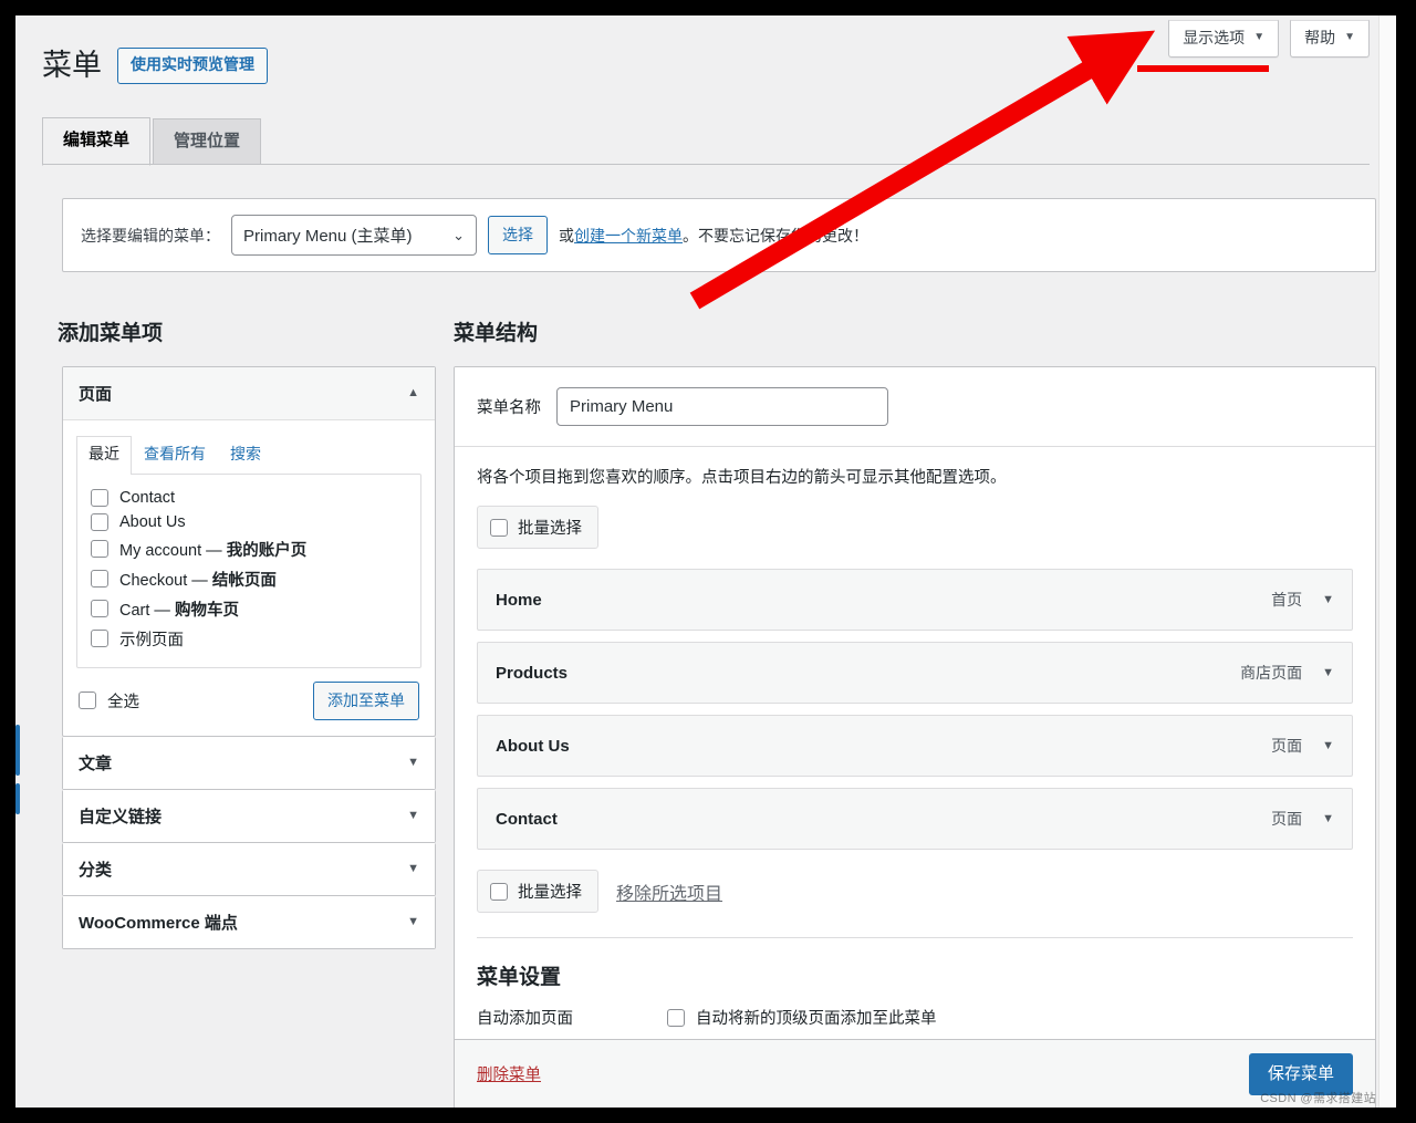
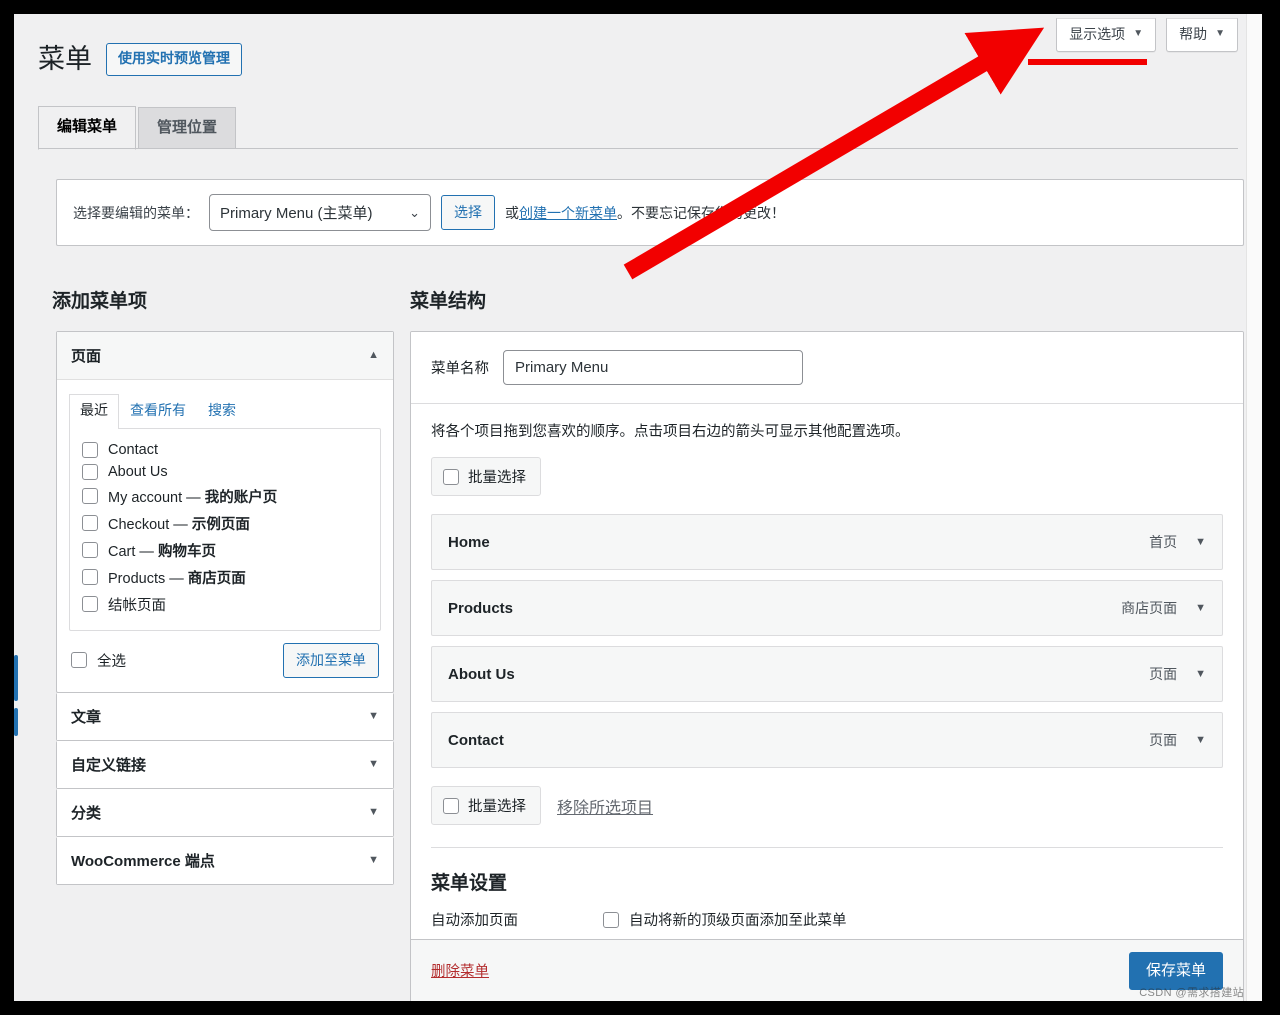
  显示选项
  ▼
  帮助
  ▼
  菜单
  使用实时预览管理
  编辑菜单
  管理位置
  选择要编辑的菜单：
  Primary Menu (主菜单)
  ⌄
  选择
  或创建一个新菜单。不要忘记保存更改！
  添加菜单项
  菜单结构
  页面
  ▲
  最近
  查看所有
  搜索
  Contact
  About Us
  My account — 我的账户页
- Checkout — 结帐页面
+ Checkout — 示例页面
  Cart — 购物车页
+ Products — 商店页面
- 示例页面
+ 结帐页面
  全选
  添加至菜单
  文章
  ▼
  自定义链接
  ▼
  分类
  ▼
  WooCommerce 端点
  ▼
  菜单名称
  Primary Menu
  将各个项目拖到您喜欢的顺序。点击项目右边的箭头可显示其他配置选项。
  批量选择
  Home
  首页
  ▼
  Products
  商店页面
  ▼
  About Us
  页面
  ▼
  Contact
  页面
  ▼
  批量选择
  移除所选项目
  菜单设置
  自动添加页面
  自动将新的顶级页面添加至此菜单
  删除菜单
  保存菜单
  CSDN @需求搭建站
